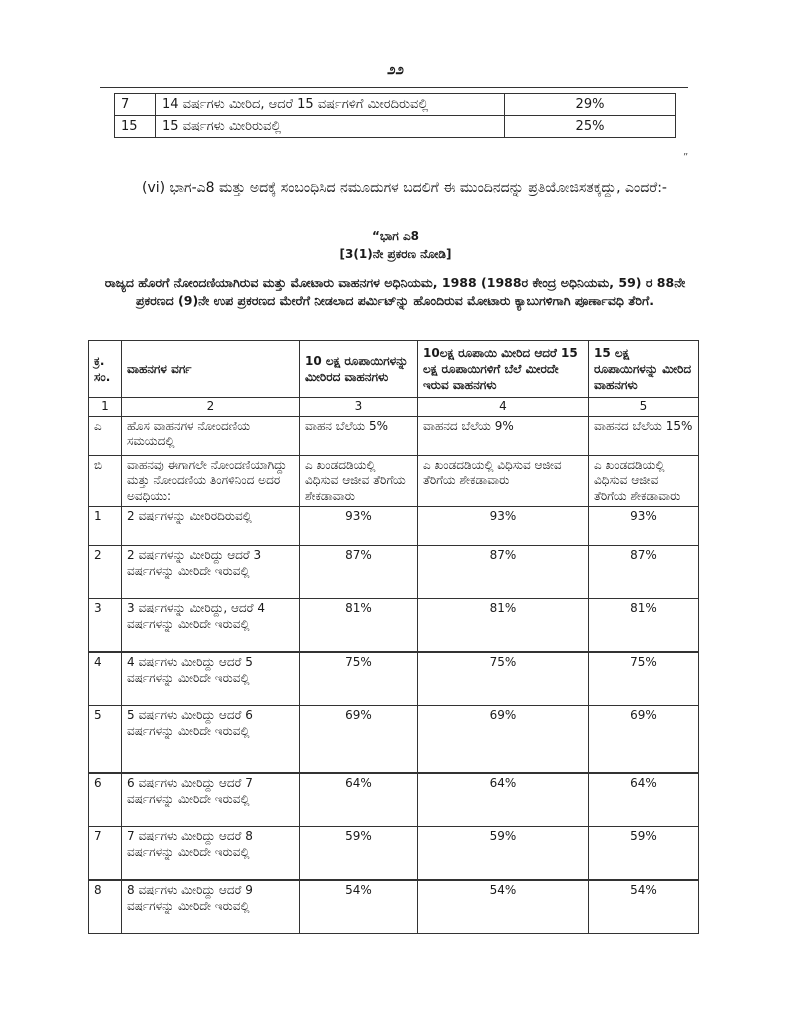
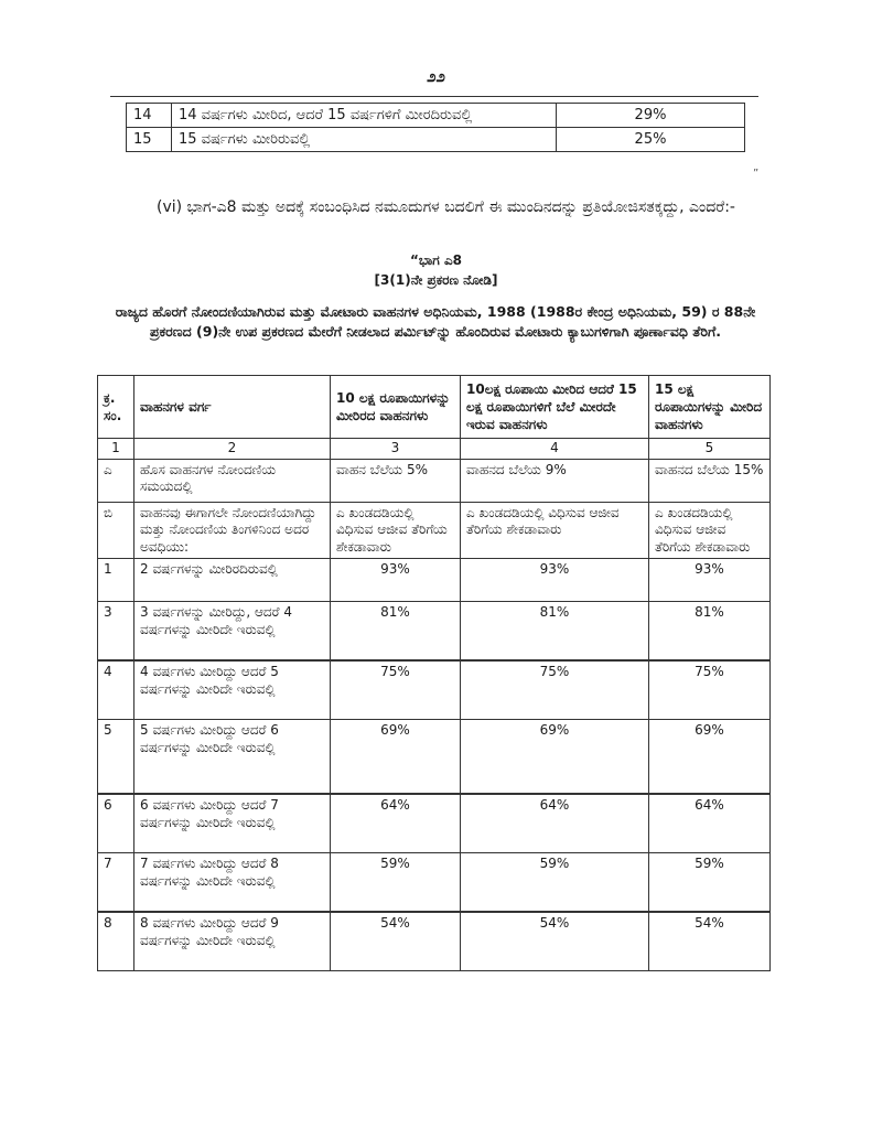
  ೨೨
- 7	14 ವರ್ಷಗಳು ಮೀರಿದ, ಆದರೆ 15 ವರ್ಷಗಳಿಗೆ ಮೀರದಿರುವಲ್ಲಿ	29%
+ 14	14 ವರ್ಷಗಳು ಮೀರಿದ, ಆದರೆ 15 ವರ್ಷಗಳಿಗೆ ಮೀರದಿರುವಲ್ಲಿ	29%
  15	15 ವರ್ಷಗಳು ಮೀರಿರುವಲ್ಲಿ	25%
  ”
  (vi) ಭಾಗ-ಎ8 ಮತ್ತು ಅದಕ್ಕೆ ಸಂಬಂಧಿಸಿದ ನಮೂದುಗಳ ಬದಲಿಗೆ ಈ ಮುಂದಿನದನ್ನು ಪ್ರತಿಯೋಜಿಸತಕ್ಕದ್ದು, ಎಂದರೆ:-
  “ಭಾಗ ಎ8
  [3(1)ನೇ ಪ್ರಕರಣ ನೋಡಿ]
  ರಾಜ್ಯದ ಹೊರಗೆ ನೋಂದಣಿಯಾಗಿರುವ ಮತ್ತು ಮೋಟಾರು ವಾಹನಗಳ ಅಧಿನಿಯಮ, 1988 (1988ರ ಕೇಂದ್ರ ಅಧಿನಿಯಮ, 59) ರ 88ನೇ ಪ್ರಕರಣದ (9)ನೇ ಉಪ ಪ್ರಕರಣದ ಮೇರೆಗೆ ನೀಡಲಾದ ಪರ್ಮಿಟ್‌ನ್ನು ಹೊಂದಿರುವ ಮೋಟಾರು ಕ್ಯಾಬುಗಳಿಗಾಗಿ ಪೂರ್ಣಾವಧಿ ತೆರಿಗೆ.
  ಕ್ರ. ಸಂ.	ವಾಹನಗಳ ವರ್ಗ	10 ಲಕ್ಷ ರೂಪಾಯಿಗಳನ್ನು ಮೀರಿರದ ವಾಹನಗಳು	10ಲಕ್ಷ ರೂಪಾಯಿ ಮೀರಿದ ಆದರೆ 15 ಲಕ್ಷ ರೂಪಾಯಿಗಳಿಗೆ ಬೆಲೆ ಮೀರದೇ ಇರುವ ವಾಹನಗಳು	15 ಲಕ್ಷ ರೂಪಾಯಿಗಳನ್ನು ಮೀರಿದ ವಾಹನಗಳು
  1	2	3	4	5
  ಎ	ಹೊಸ ವಾಹನಗಳ ನೋಂದಣಿಯ ಸಮಯದಲ್ಲಿ	ವಾಹನ ಬೆಲೆಯ 5%	ವಾಹನದ ಬೆಲೆಯ 9%	ವಾಹನದ ಬೆಲೆಯ 15%
  ಬಿ	ವಾಹನವು ಈಗಾಗಲೇ ನೋಂದಣಿಯಾಗಿದ್ದು ಮತ್ತು ನೋಂದಣಿಯ ತಿಂಗಳಿನಿಂದ ಅದರ ಅವಧಿಯು:	ಎ ಖಂಡದಡಿಯಲ್ಲಿ ವಿಧಿಸುವ ಆಜೀವ ತೆರಿಗೆಯ ಶೇಕಡಾವಾರು	ಎ ಖಂಡದಡಿಯಲ್ಲಿ ವಿಧಿಸುವ ಆಜೀವ ತೆರಿಗೆಯ ಶೇಕಡಾವಾರು	ಎ ಖಂಡದಡಿಯಲ್ಲಿ ವಿಧಿಸುವ ಆಜೀವ ತೆರಿಗೆಯ ಶೇಕಡಾವಾರು
  1	2 ವರ್ಷಗಳನ್ನು ಮೀರಿರದಿರುವಲ್ಲಿ	93%	93%	93%
- 2	2 ವರ್ಷಗಳನ್ನು ಮೀರಿದ್ದು ಆದರೆ 3 ವರ್ಷಗಳನ್ನು ಮೀರಿದೇ ಇರುವಲ್ಲಿ	87%	87%	87%
  3	3 ವರ್ಷಗಳನ್ನು ಮೀರಿದ್ದು, ಆದರೆ 4 ವರ್ಷಗಳನ್ನು ಮೀರಿದೇ ಇರುವಲ್ಲಿ	81%	81%	81%
  4	4 ವರ್ಷಗಳು ಮೀರಿದ್ದು ಆದರೆ 5 ವರ್ಷಗಳನ್ನು ಮೀರಿದೇ ಇರುವಲ್ಲಿ	75%	75%	75%
  5	5 ವರ್ಷಗಳು ಮೀರಿದ್ದು ಆದರೆ 6 ವರ್ಷಗಳನ್ನು ಮೀರಿದೇ ಇರುವಲ್ಲಿ	69%	69%	69%
  6	6 ವರ್ಷಗಳು ಮೀರಿದ್ದು ಆದರೆ 7 ವರ್ಷಗಳನ್ನು ಮೀರಿದೇ ಇರುವಲ್ಲಿ	64%	64%	64%
  7	7 ವರ್ಷಗಳು ಮೀರಿದ್ದು ಆದರೆ 8 ವರ್ಷಗಳನ್ನು ಮೀರಿದೇ ಇರುವಲ್ಲಿ	59%	59%	59%
  8	8 ವರ್ಷಗಳು ಮೀರಿದ್ದು ಆದರೆ 9 ವರ್ಷಗಳನ್ನು ಮೀರಿದೇ ಇರುವಲ್ಲಿ	54%	54%	54%
